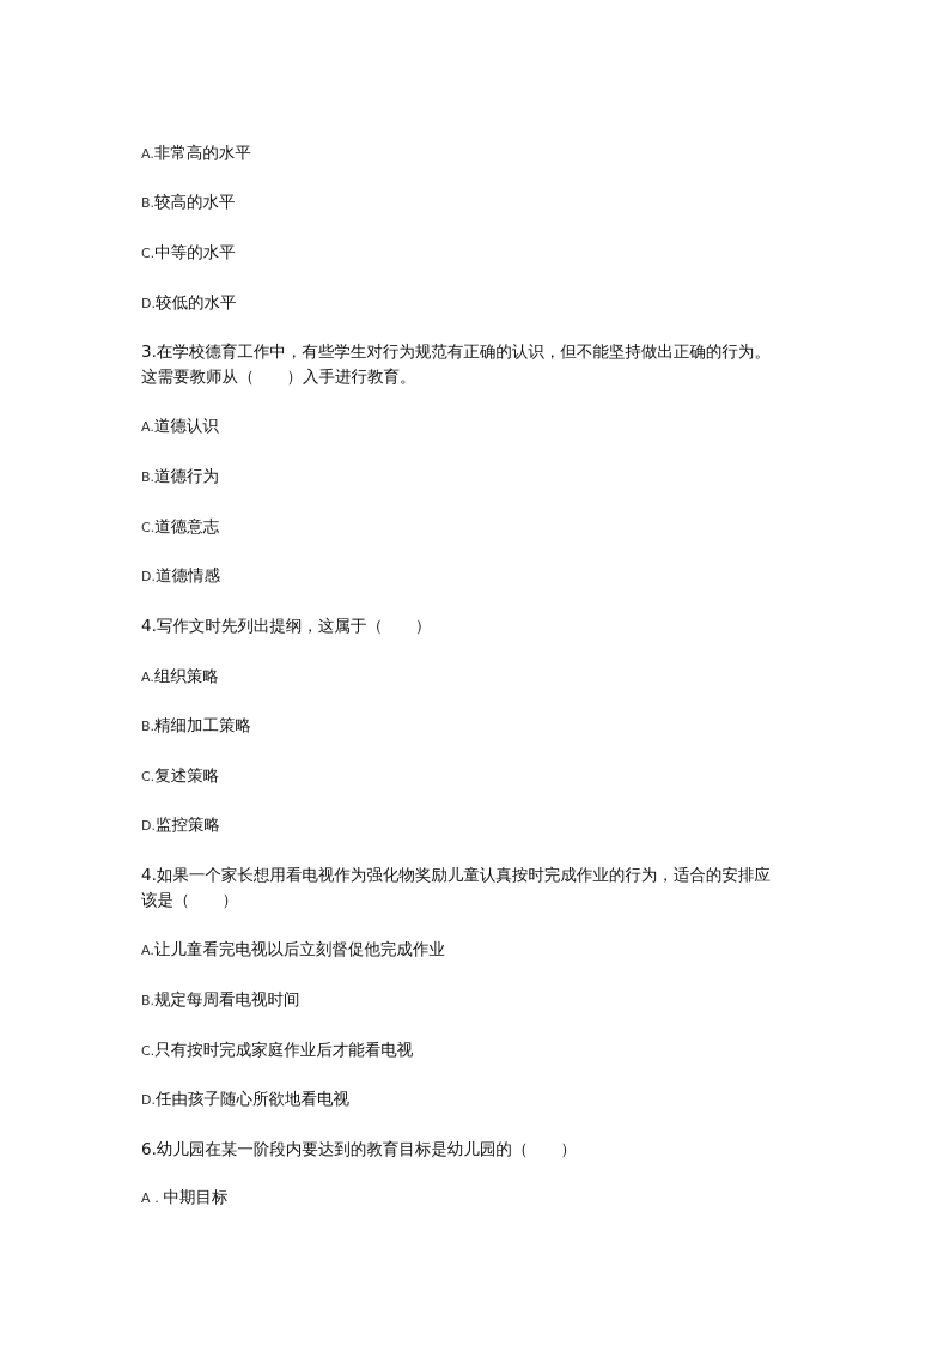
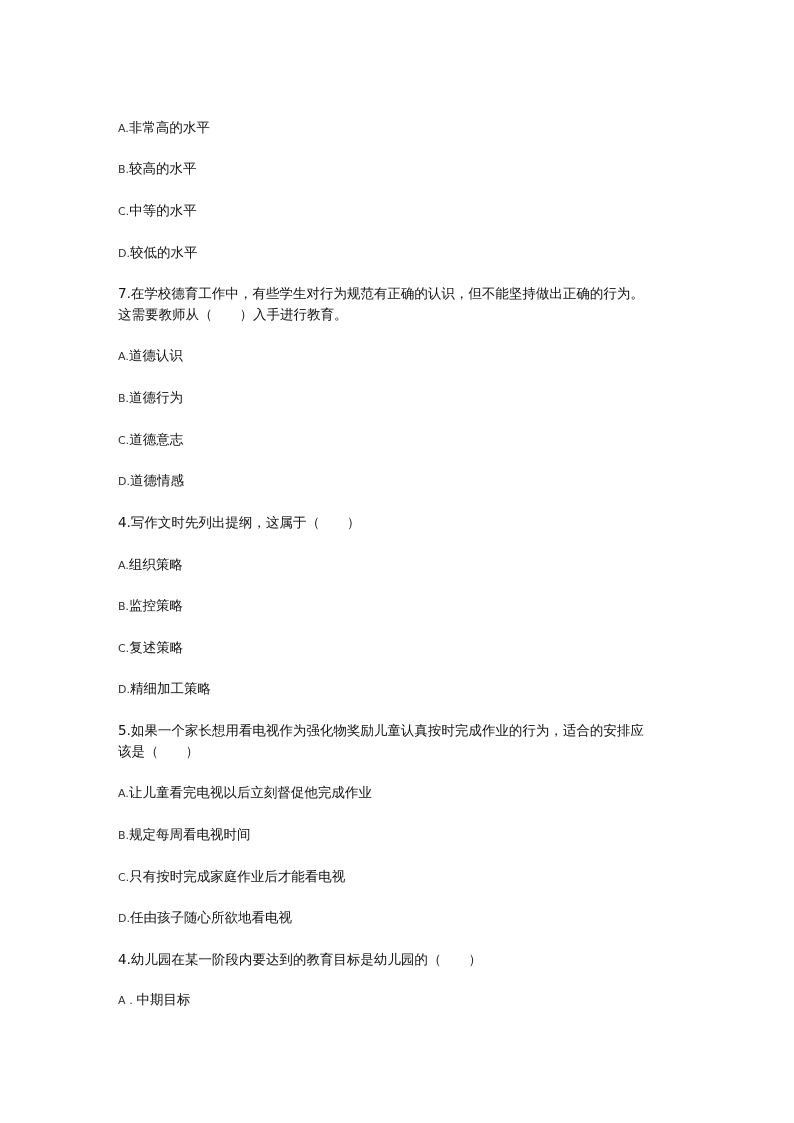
  A.非常高的水平
  B.较高的水平
  C.中等的水平
  D.较低的水平
- 3.在学校德育工作中，有些学生对行为规范有正确的认识，但不能坚持做出正确的行为。
+ 7.在学校德育工作中，有些学生对行为规范有正确的认识，但不能坚持做出正确的行为。
  这需要教师从（ ）入手进行教育。
  A.道德认识
  B.道德行为
  C.道德意志
  D.道德情感
  4.写作文时先列出提纲，这属于（ ）
  A.组织策略
- B.精细加工策略
+ B.监控策略
  C.复述策略
- D.监控策略
+ D.精细加工策略
- 4.如果一个家长想用看电视作为强化物奖励儿童认真按时完成作业的行为，适合的安排应
+ 5.如果一个家长想用看电视作为强化物奖励儿童认真按时完成作业的行为，适合的安排应
  该是（ ）
  A.让儿童看完电视以后立刻督促他完成作业
  B.规定每周看电视时间
  C.只有按时完成家庭作业后才能看电视
  D.任由孩子随心所欲地看电视
- 6.幼儿园在某一阶段内要达到的教育目标是幼儿园的（ ）
+ 4.幼儿园在某一阶段内要达到的教育目标是幼儿园的（ ）
  A．中期目标
